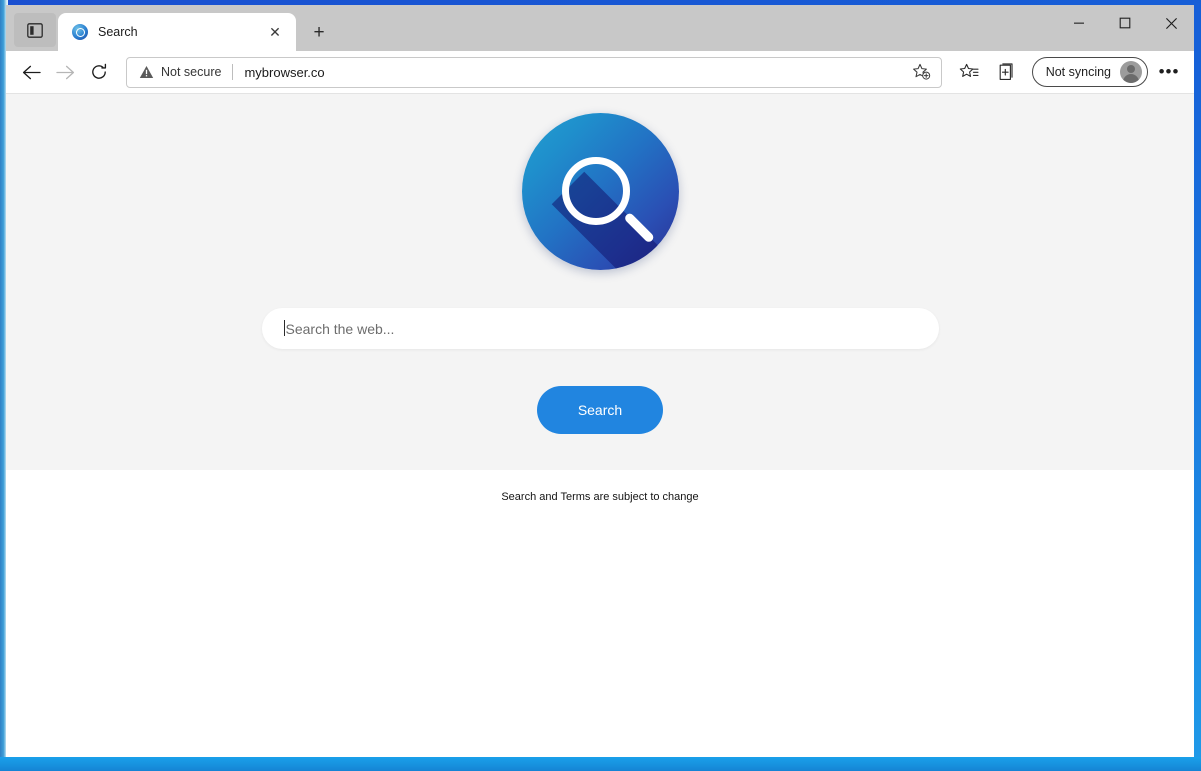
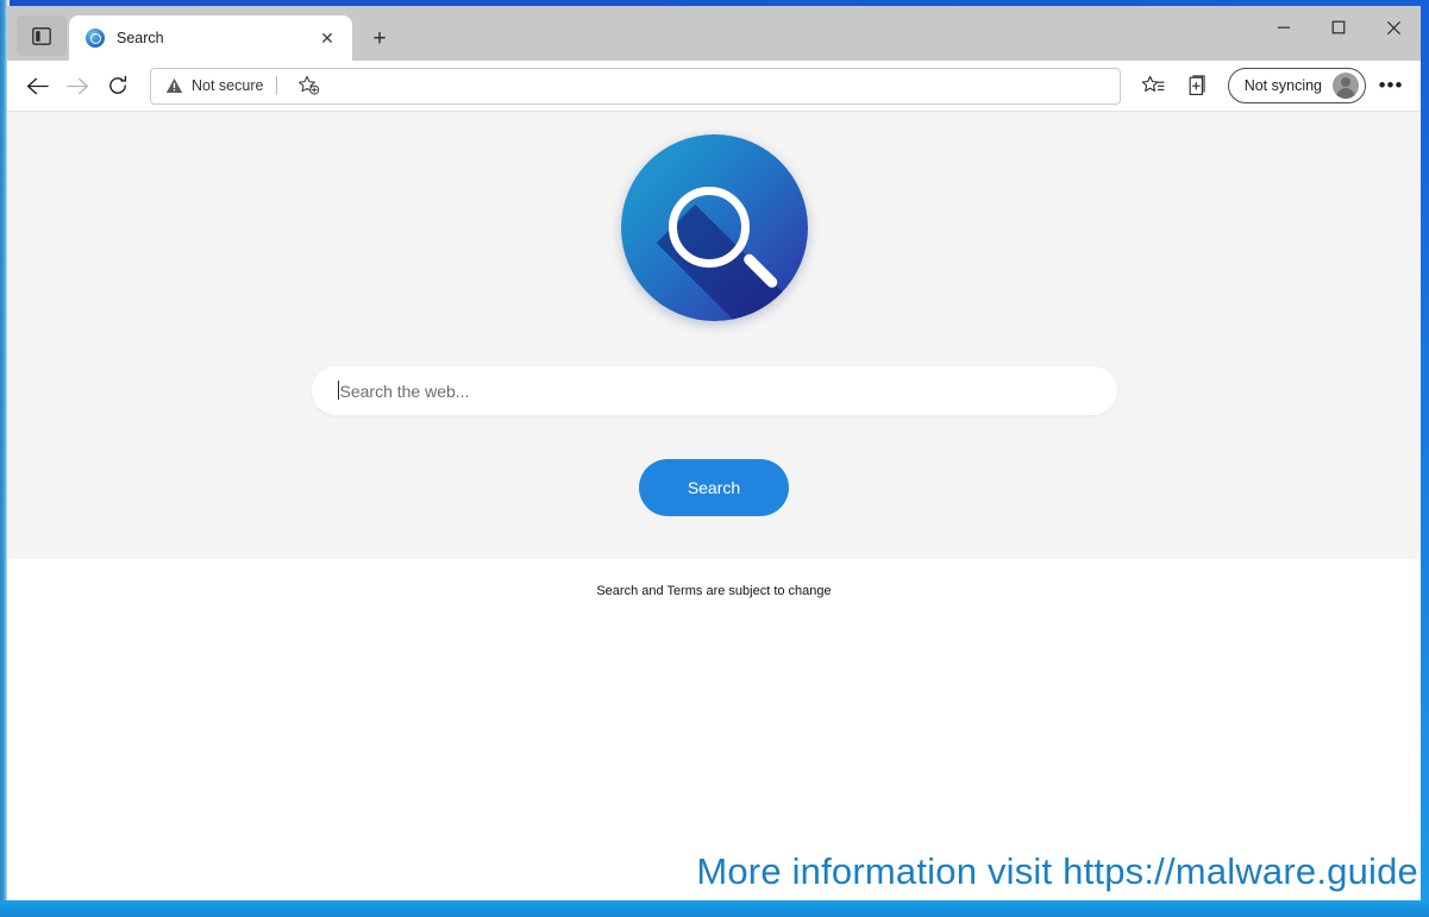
  Search
  ✕
  +
  Not secure
- mybrowser.co
  Not syncing
  •••
  Search the web...
  Search
  Search and Terms are subject to change
+ More information visit https://malware.guide
